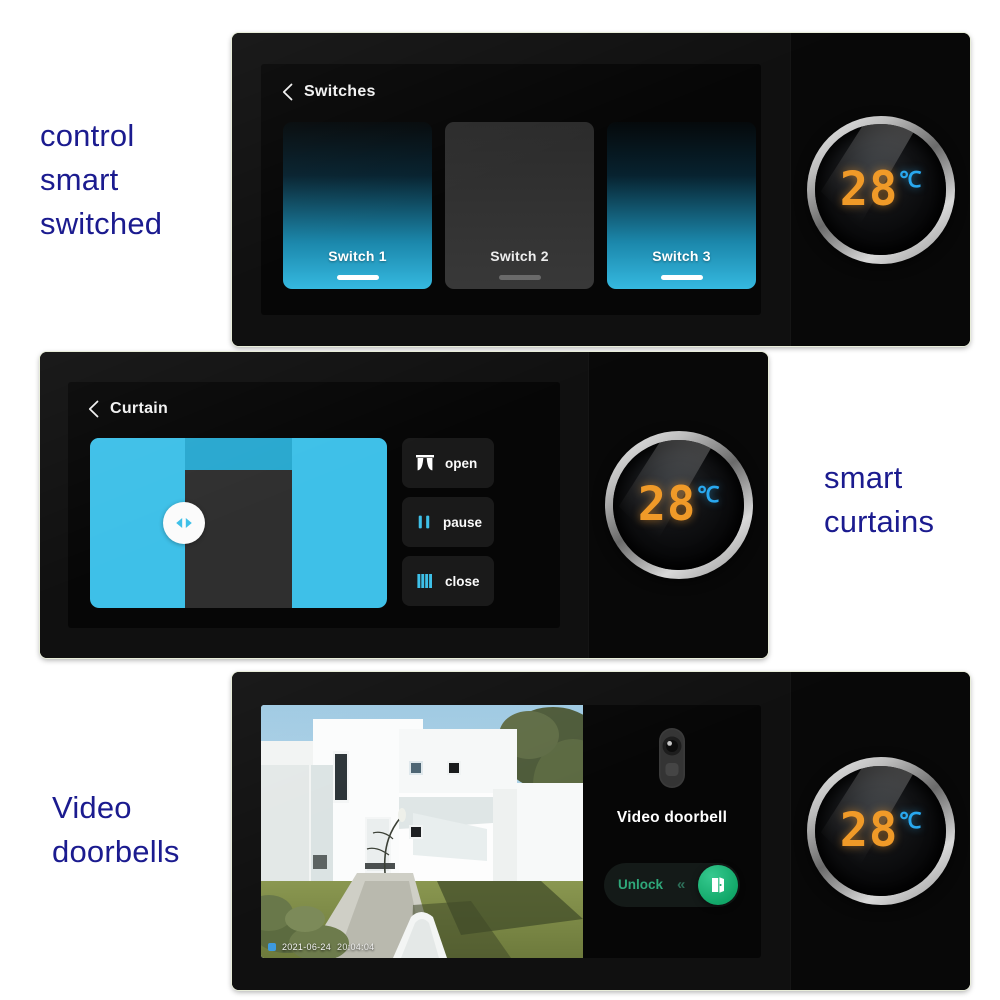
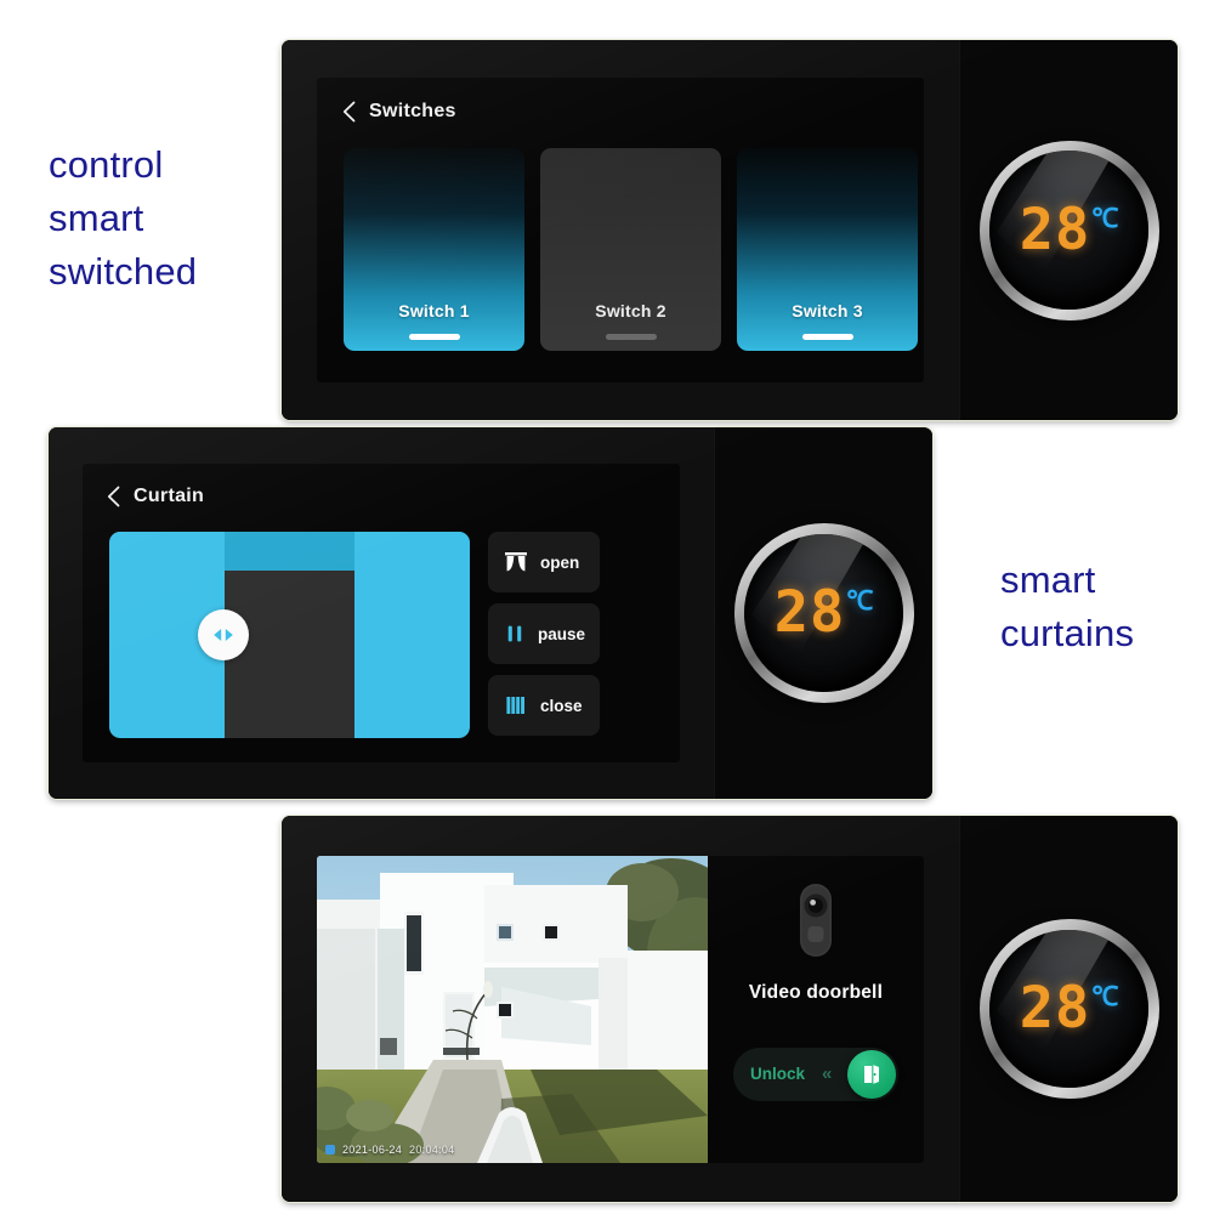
  control
  smart
  switched
  28
  ℃
  28
  ℃
  smart
  curtains
- Video
- doorbells
  28
  ℃
